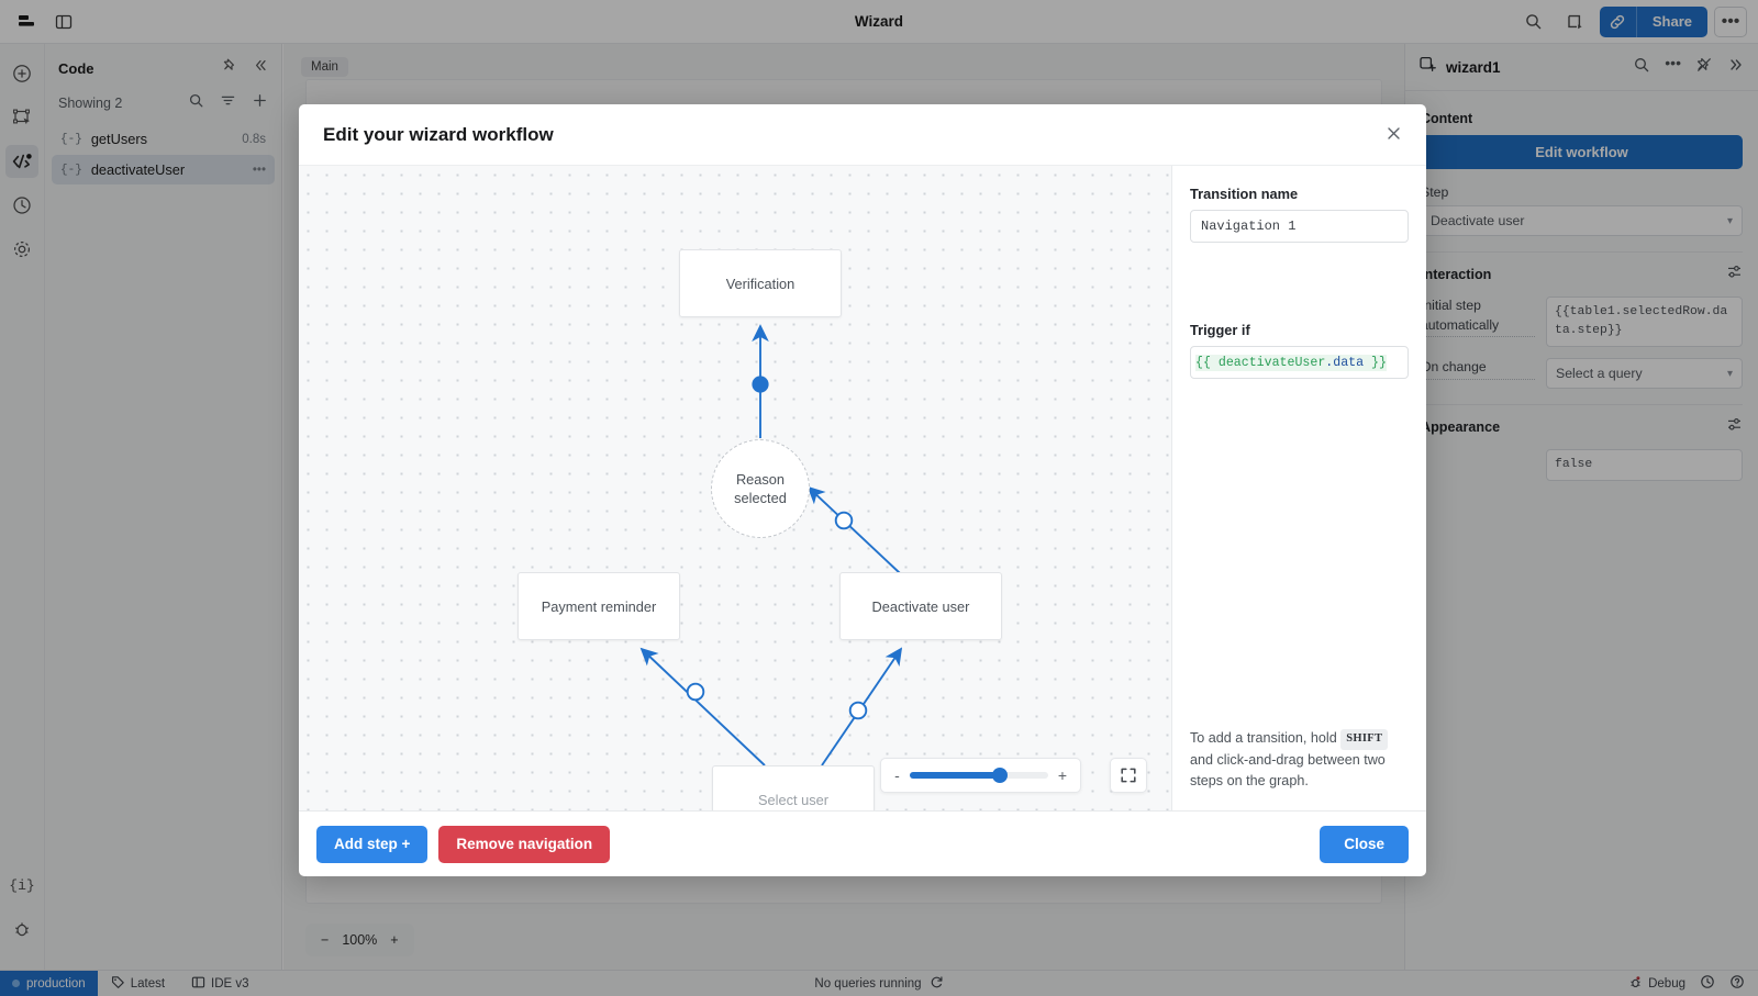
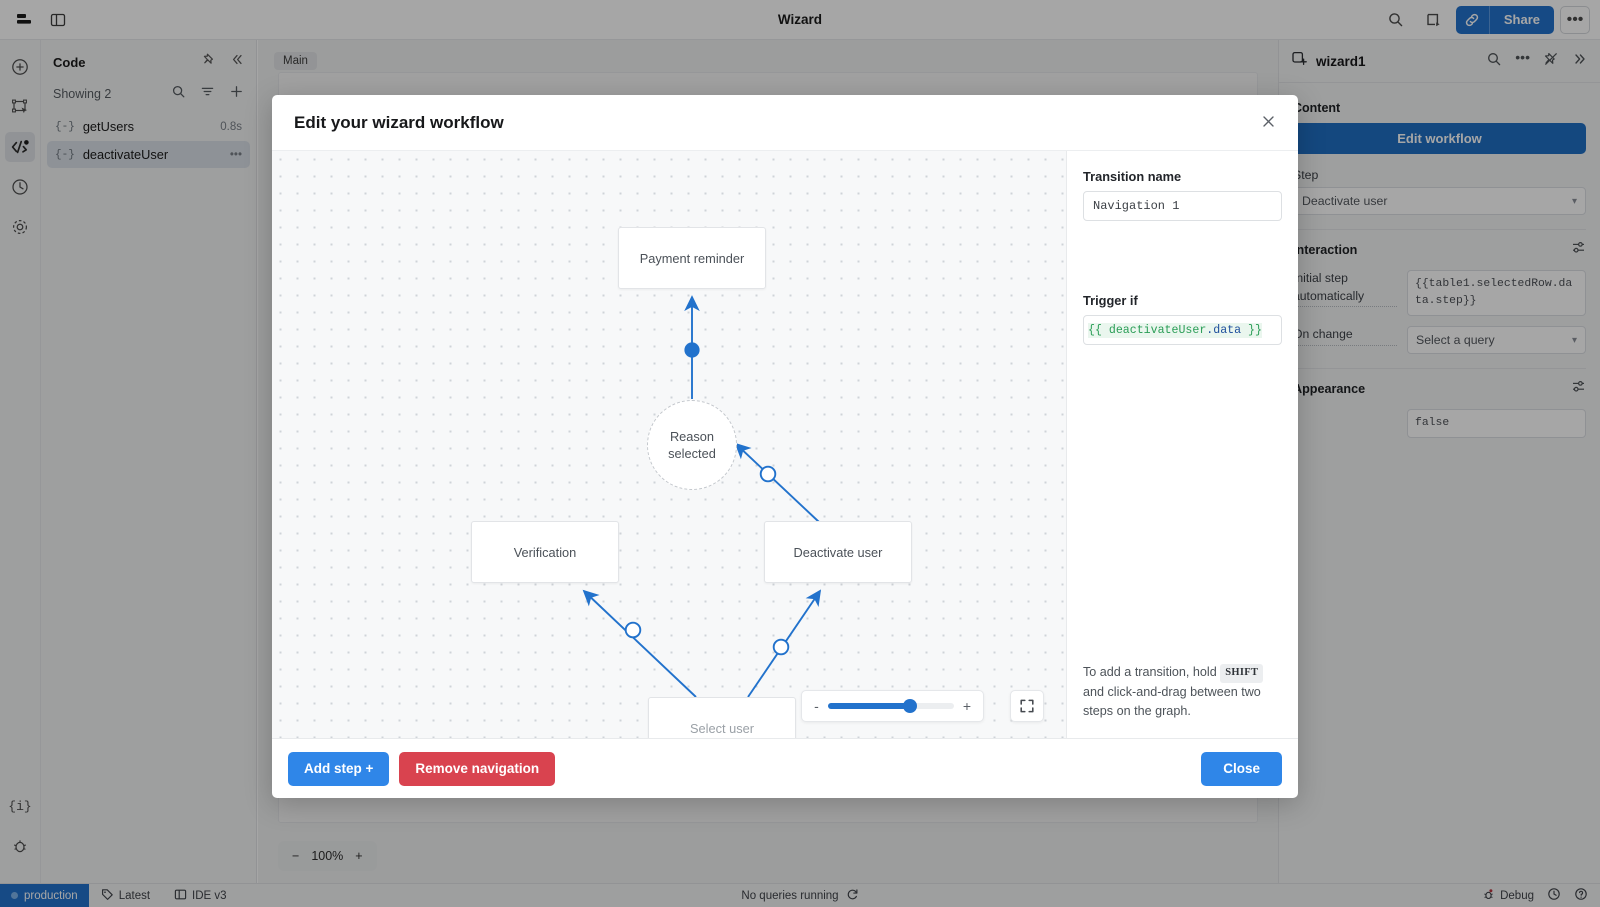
  Wizard
  Share
  •••
  {i}
  Code
  Showing 2
  {-}
  getUsers
  0.8s
  {-}
  deactivateUser
  •••
  Main
  −
  100%
  +
  wizard1
  •••
  ontent
  Edit workflow
  tep
  Deactivate user
  ▾
  nteraction
  nitial step utomatically
  {{table1.selectedRow.data.step}}
  n change
  Select a query
  ▾
  ppearance
  false
  production
  Latest
  IDE v3
  No queries running
  Debug
  Edit your wizard workflow
- Verification
+ Payment reminder
  Reason
  selected
- Payment reminder
+ Verification
  Deactivate user
  Select user
  -
  +
  Transition name
  Navigation 1
  Trigger if
  {{ deactivateUser.data }}
  To add a transition, hold SHIFT and click-and-drag between two steps on the graph.
  Add step +
  Remove navigation
  Close
